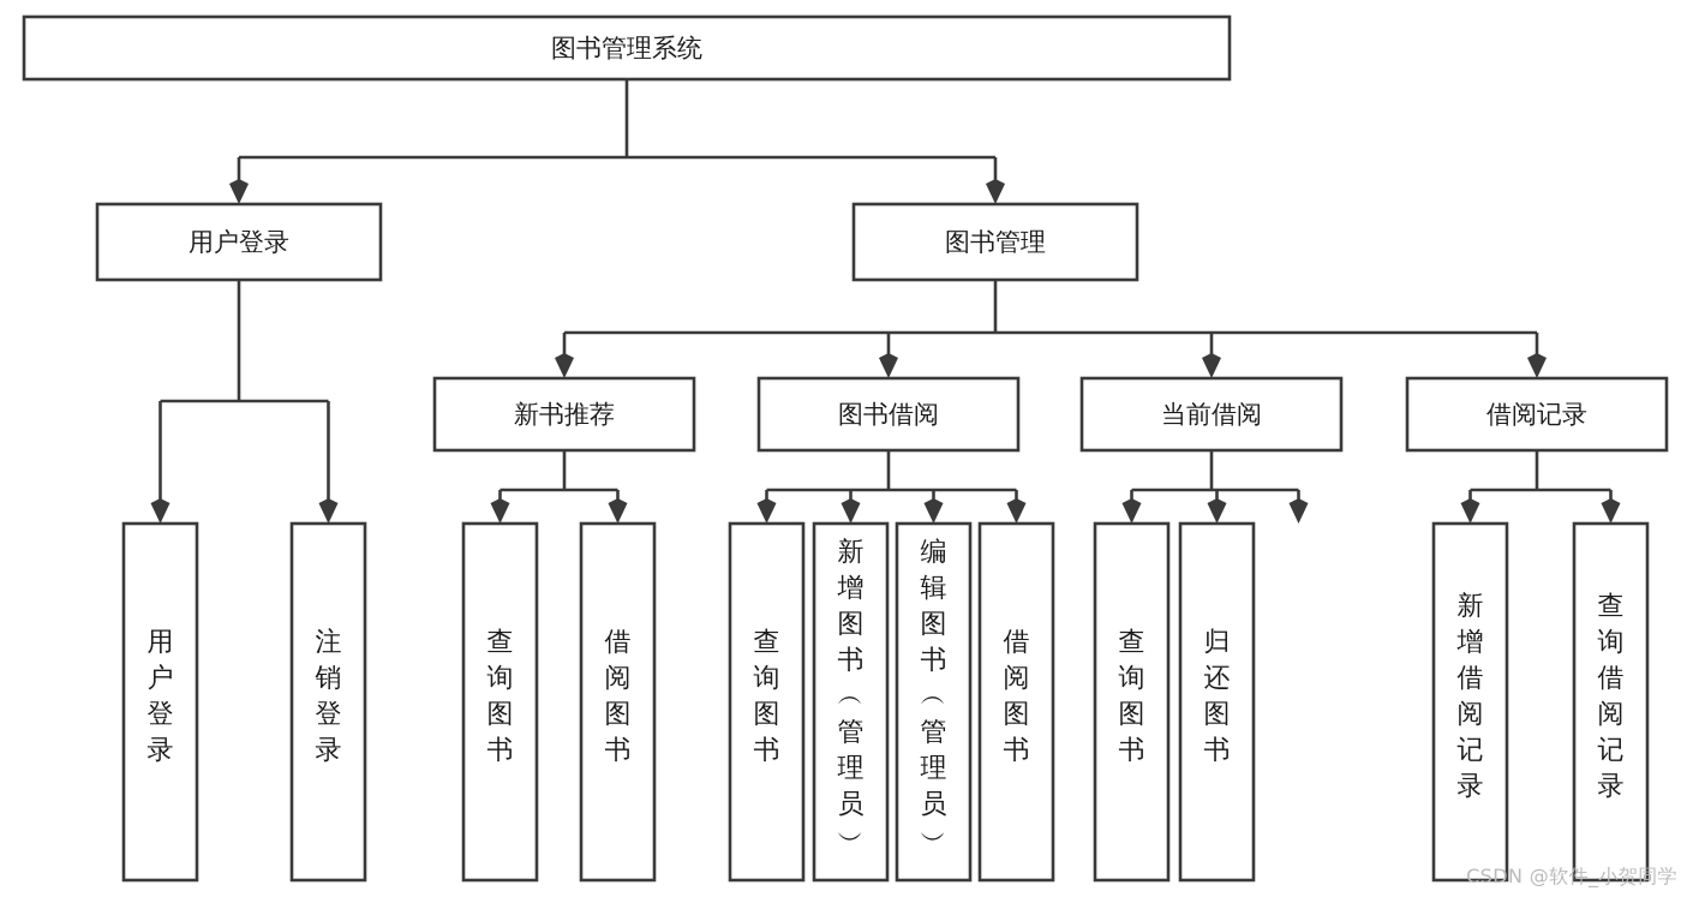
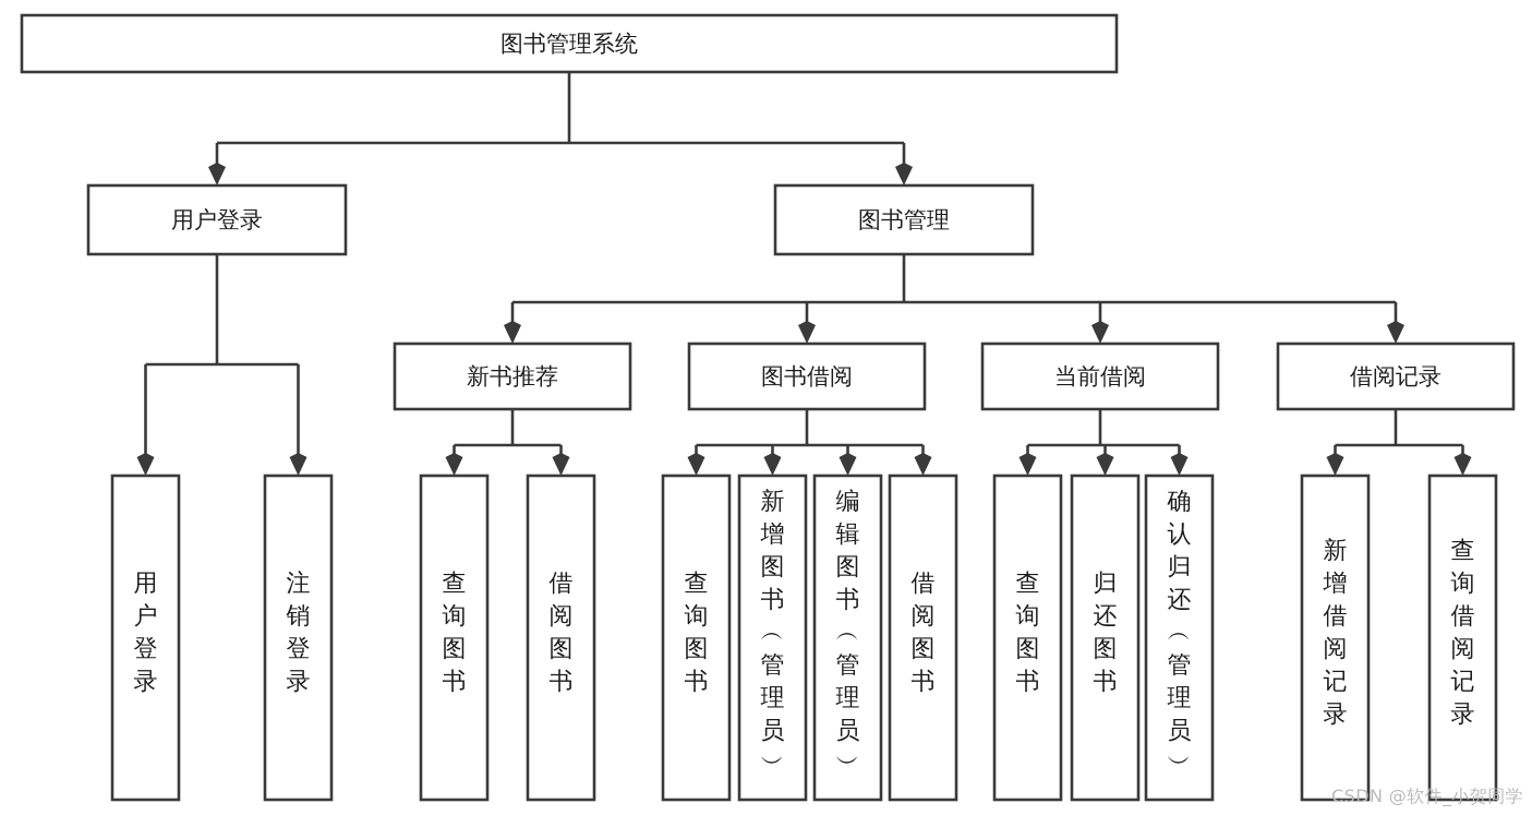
  图书管理系统
  用户登录
  图书管理
  新书推荐
  图书借阅
  当前借阅
  借阅记录
  用户登录
  注销登录
  查询图书
  借阅图书
  查询图书
  新增图书 ︵ 管理员 ︶
  编辑图书 ︵ 管理员 ︶
  借阅图书
  查询图书
  归还图书
+ 确认归还 ︵ 管理员 ︶
  新增借阅记录
  查询借阅记录
  CSDN @软件_小贺同学
